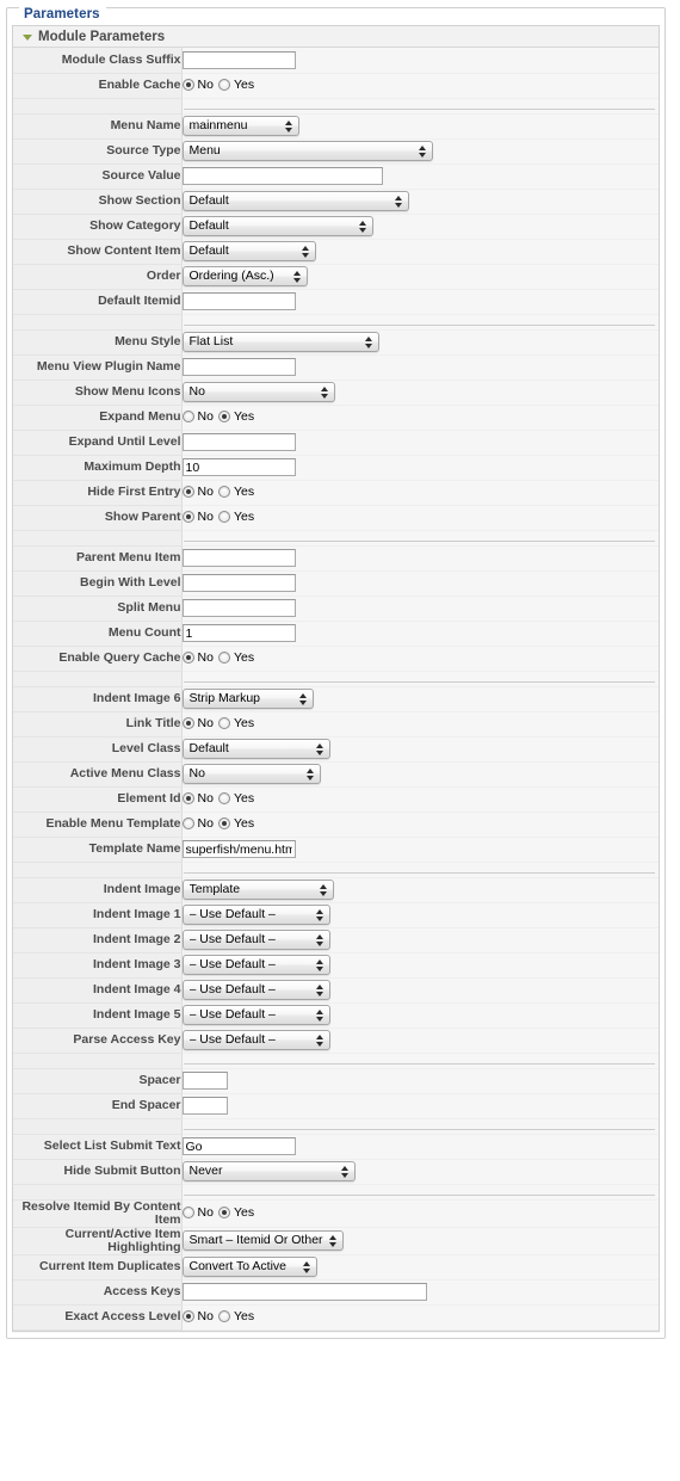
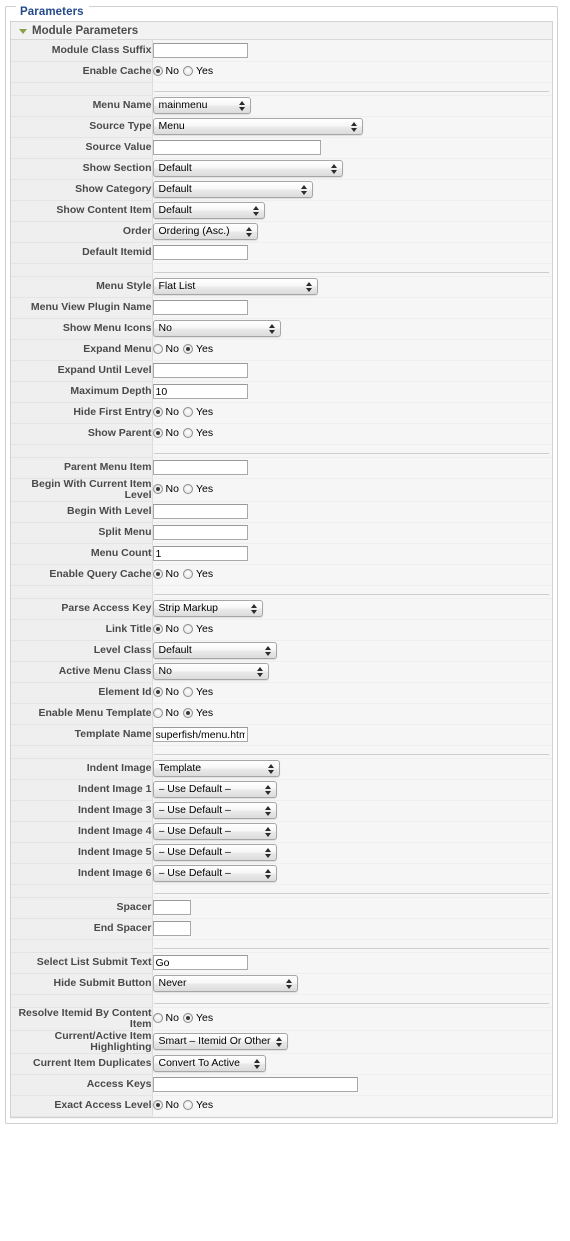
  Parameters
  Module Parameters
  Module Class Suffix
  Enable Cache	No Yes
  Menu Name	mainmenu
  Source Type	Menu
  Source Value
  Show Section	Default
  Show Category	Default
  Show Content Item	Default
  Order	Ordering (Asc.)
  Default Itemid
  Menu Style	Flat List
  Menu View Plugin Name
  Show Menu Icons	No
  Expand Menu	No Yes
  Expand Until Level
  Maximum Depth	10
  Hide First Entry	No Yes
  Show Parent	No Yes
  Parent Menu Item
+ Begin With Current Item Level	No Yes
  Begin With Level
  Split Menu
  Menu Count	1
  Enable Query Cache	No Yes
- Indent Image 6	Strip Markup
+ Parse Access Key	Strip Markup
  Link Title	No Yes
  Level Class	Default
  Active Menu Class	No
  Element Id	No Yes
  Enable Menu Template	No Yes
  Template Name	superfish/menu.htm
  Indent Image	Template
  Indent Image 1	– Use Default –
- Indent Image 2	– Use Default –
  Indent Image 3	– Use Default –
  Indent Image 4	– Use Default –
  Indent Image 5	– Use Default –
- Parse Access Key	– Use Default –
+ Indent Image 6	– Use Default –
  Spacer
  End Spacer
  Select List Submit Text	Go
  Hide Submit Button	Never
  Resolve Itemid By Content Item	No Yes
  Current/Active Item Highlighting	Smart – Itemid Or Other
  Current Item Duplicates	Convert To Active
  Access Keys
  Exact Access Level	No Yes
